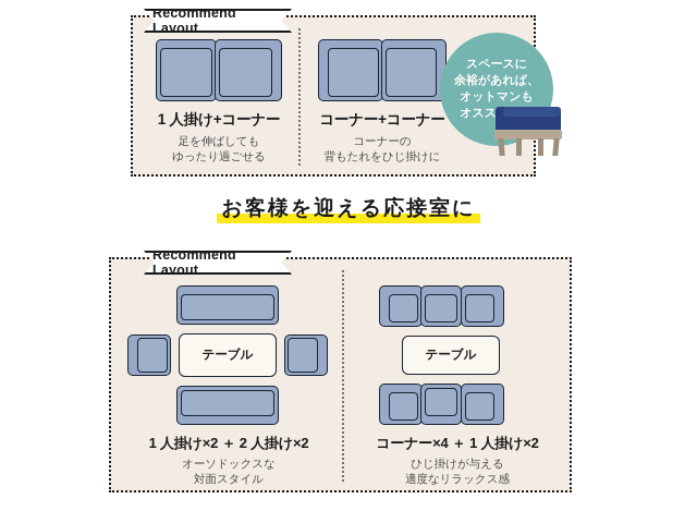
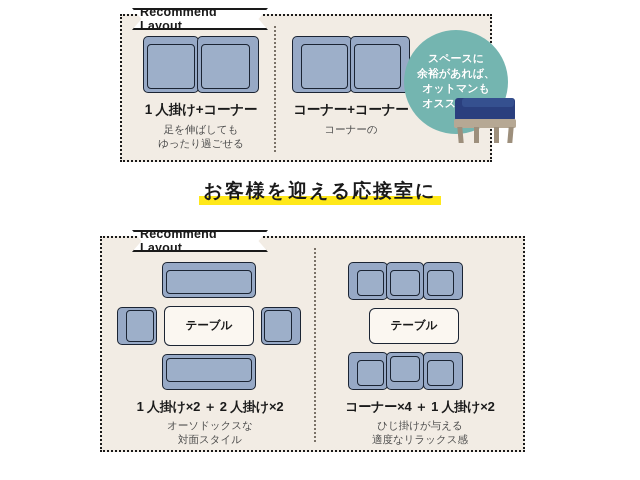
  1 人掛け+コーナー
  足を伸ばしても
  ゆったり過ごせる
  コーナー+コーナー
  コーナーの
- 背もたれをひじ掛けに
  Recommend Layout
  スペースに
  余裕があれば、
  オットマンも
  お客様を迎える応接室に
  テーブル
  1 人掛け×2 ＋ 2 人掛け×2
  オーソドックスな
  対面スタイル
  テーブル
  コーナー×4 ＋ 1 人掛け×2
  ひじ掛けが与える
  適度なリラックス感
  Recommend Layout
